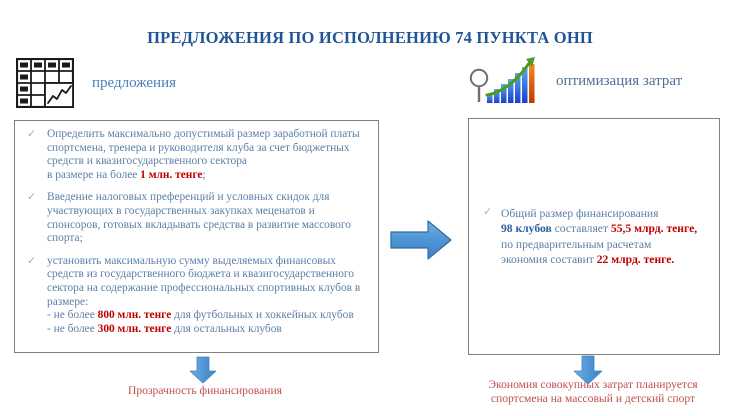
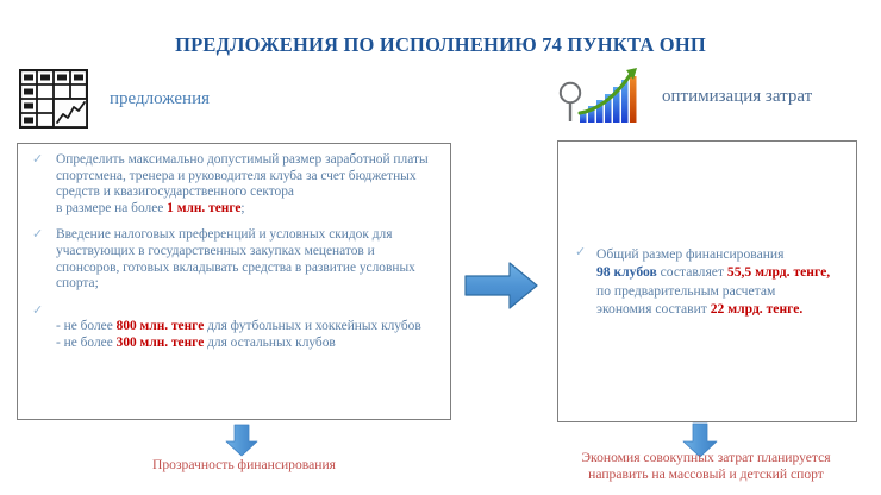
  ПРЕДЛОЖЕНИЯ ПО ИСПОЛНЕНИЮ 74 ПУНКТА ОНП
  предложения
  оптимизация затрат
  ✓
  Определить максимально допустимый размер заработной платы спортсмена, тренера и руководителя клуба за счет бюджетных средств и квазигосударственного сектора
  в размере на более 1 млн. тенге;
  ✓
- Введение налоговых преференций и условных скидок для участвующих в государственных закупках меценатов и спонсоров, готовых вкладывать средства в развитие массового спорта;
+ Введение налоговых преференций и условных скидок для участвующих в государственных закупках меценатов и спонсоров, готовых вкладывать средства в развитие условных спорта;
  ✓
- установить максимальную сумму выделяемых финансовых средств из государственного бюджета и квазигосударственного сектора на содержание профессиональных спортивных клубов в размере:
  - не более 800 млн. тенге для футбольных и хоккейных клубов
  - не более 300 млн. тенге для остальных клубов
  ✓
  Общий размер финансирования
  98 клубов составляет 55,5 млрд. тенге,
  по предварительным расчетам
  экономия составит 22 млрд. тенге.
  Прозрачность финансирования
  Экономия совокупных затрат планируется
- спортсмена на массовый и детский спорт
+ направить на массовый и детский спорт
